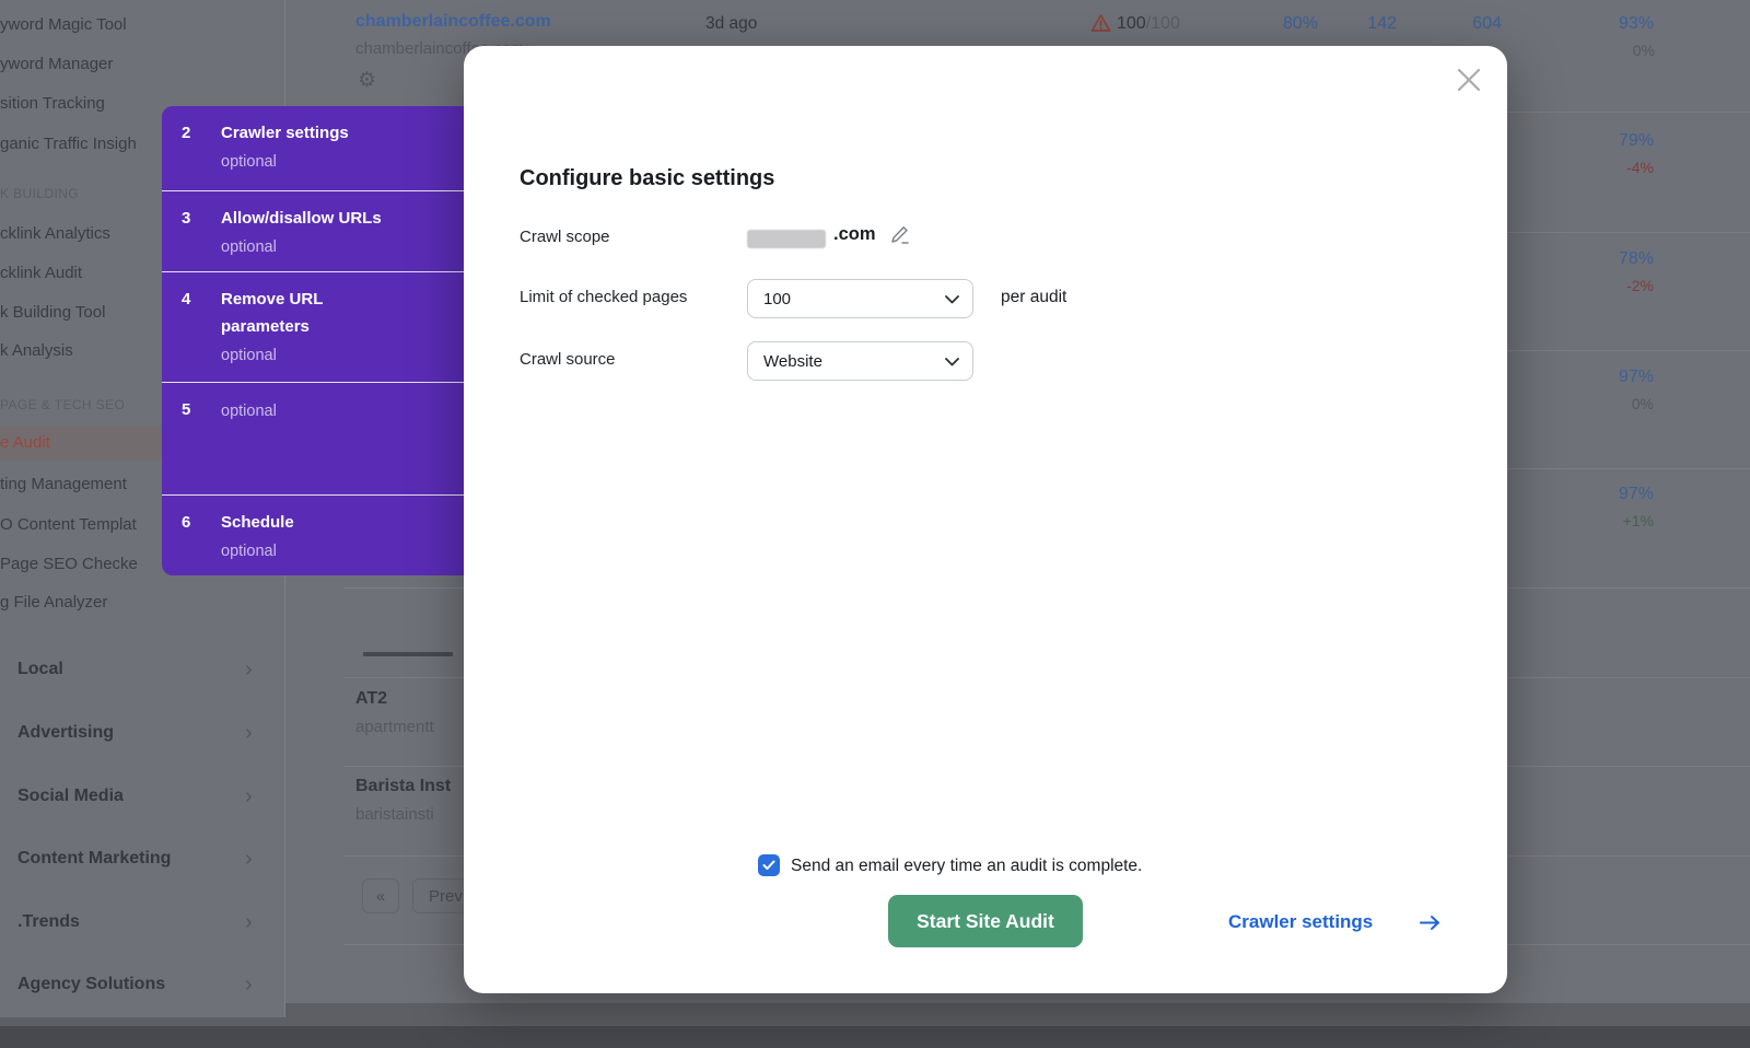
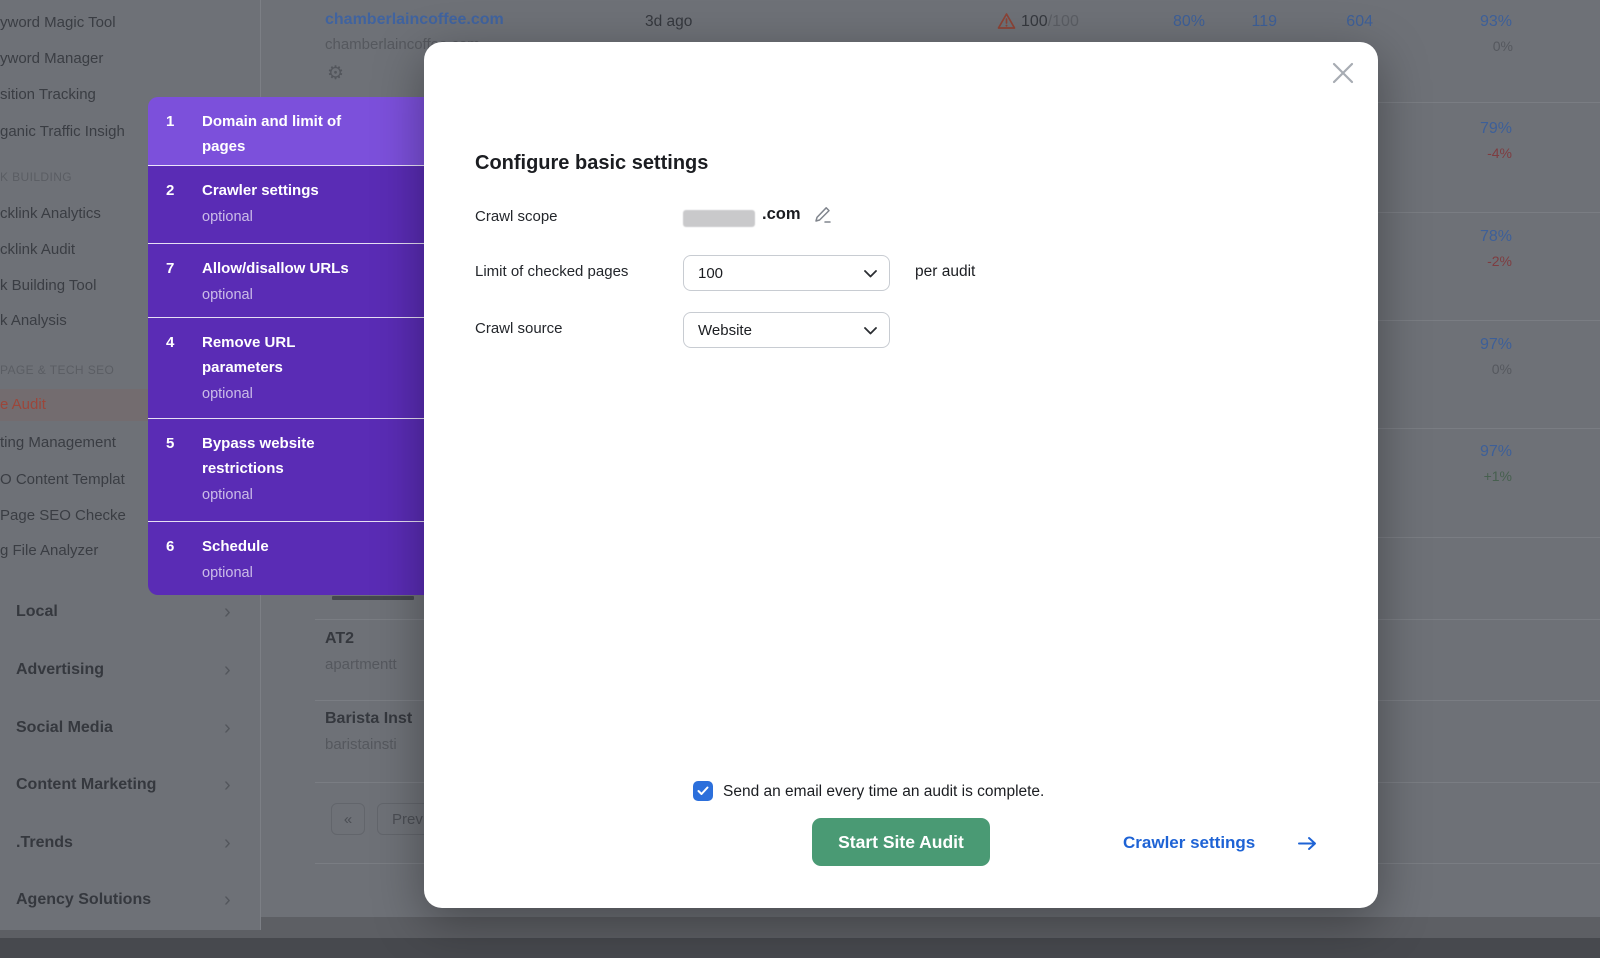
  chamberlaincoffee.com
  chamberlaincoff
  ⚙
  3d ago
  80%
- 142
+ 119
  604
  93%
  0%
  79%
  -4%
  78%
  -2%
  97%
  0%
  97%
  +1%
  AT2
  apartmentt
  Barista Inst
  baristainsti
  «
  Prev
  yword Magic Tool
  yword Manager
  sition Tracking
  ganic Traffic Insigh
  cklink Analytics
  cklink Audit
  k Building Tool
  k Analysis
  e Audit
  ting Management
  O Content Templat
  Page SEO Checke
  g File Analyzer
  Local
  ›
  Advertising
  ›
  Social Media
  ›
  Content Marketing
  ›
  .Trends
  ›
  Agency Solutions
  ›
+ 1
+ Domain and limit of pages
  2
  Crawler settings
  optional
- 3
+ 7
  Allow/disallow URLs
  optional
  4
  Remove URL parameters
  optional
  5
+ Bypass website restrictions
  optional
  6
  Schedule
  optional
  Configure basic settings
  Crawl scope
  .com
  Limit of checked pages
  100
  per audit
  Crawl source
  Website
  Send an email every time an audit is complete.
  Start Site Audit
  Crawler settings
